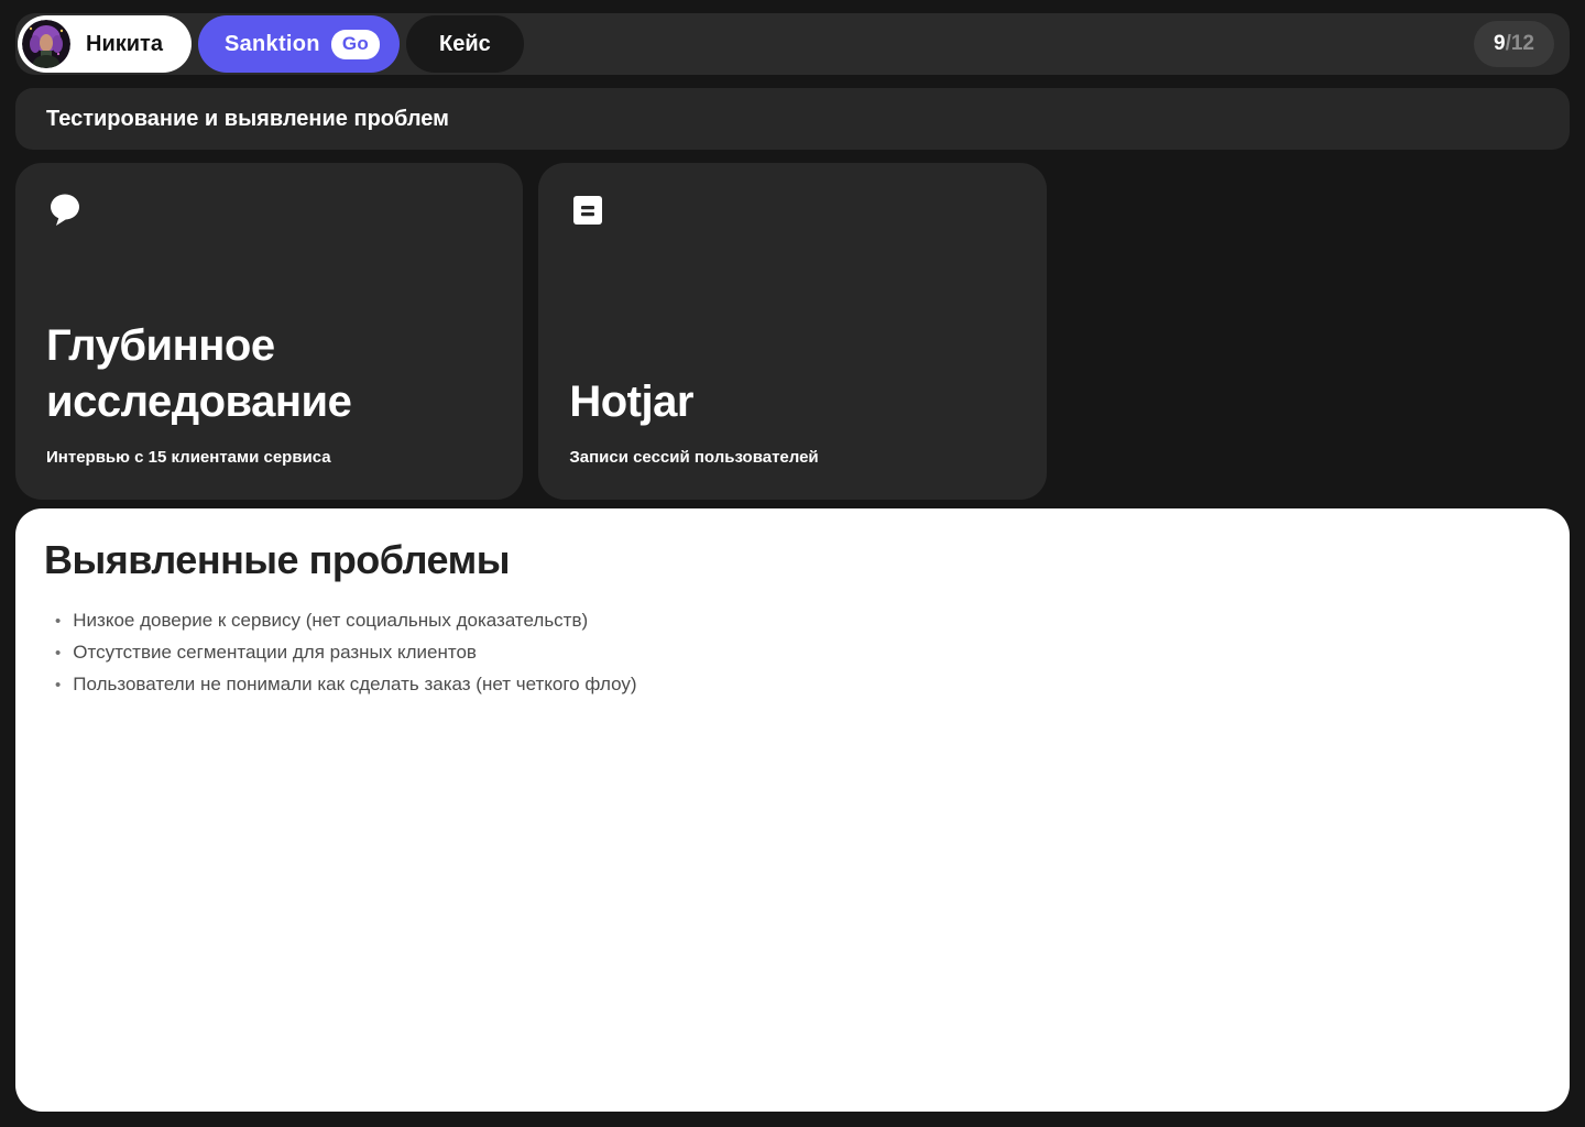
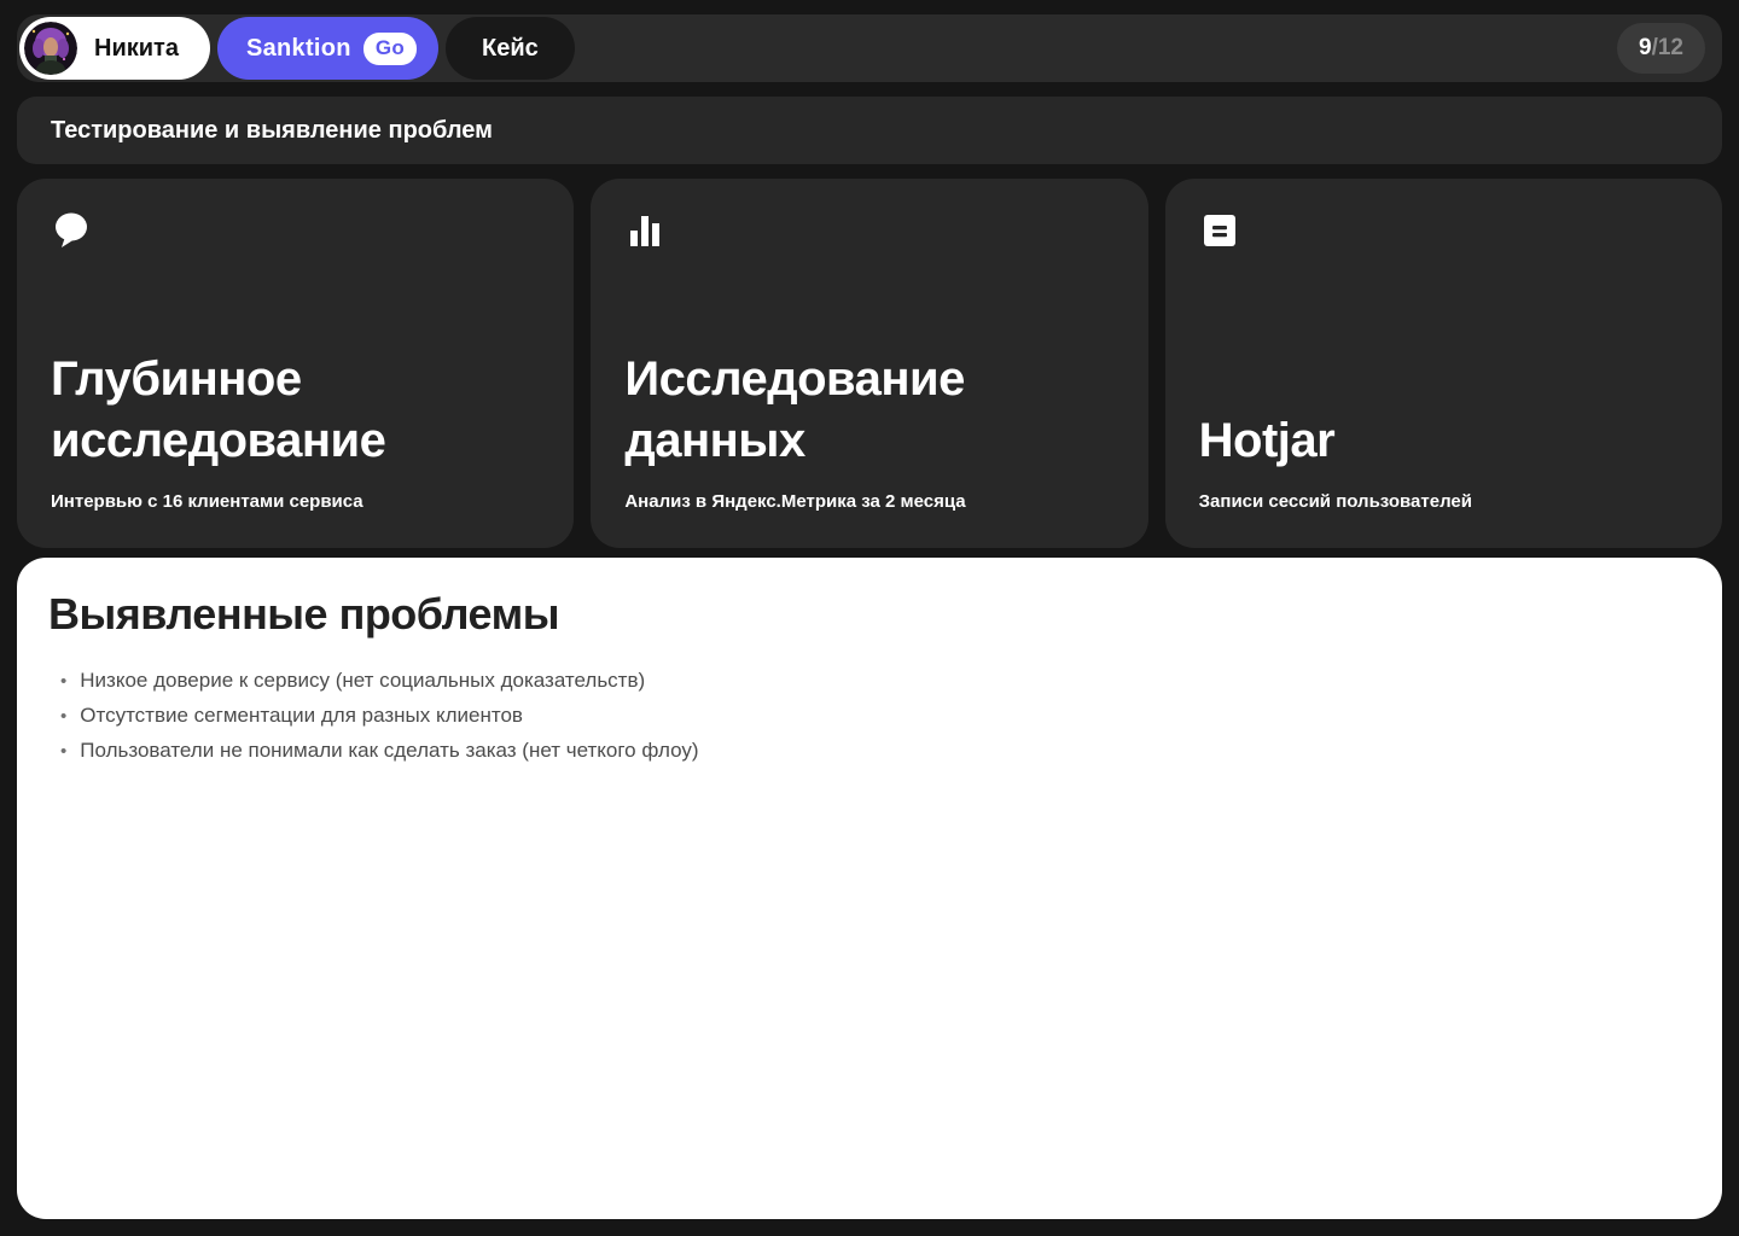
  Никита
  Sanktion
  Go
  Кейс
  9
  /12
  Тестирование и выявление проблем
  Глубинное исследование
- Интервью с 15 клиентами сервиса
+ Интервью с 16 клиентами сервиса
+ Исследование данных
+ Анализ в Яндекс.Метрика за 2 месяца
  Hotjar
  Записи сессий пользователей
  Выявленные проблемы
  •
  Низкое доверие к сервису (нет социальных доказательств)
  •
  Отсутствие сегментации для разных клиентов
  •
  Пользователи не понимали как сделать заказ (нет четкого флоу)
